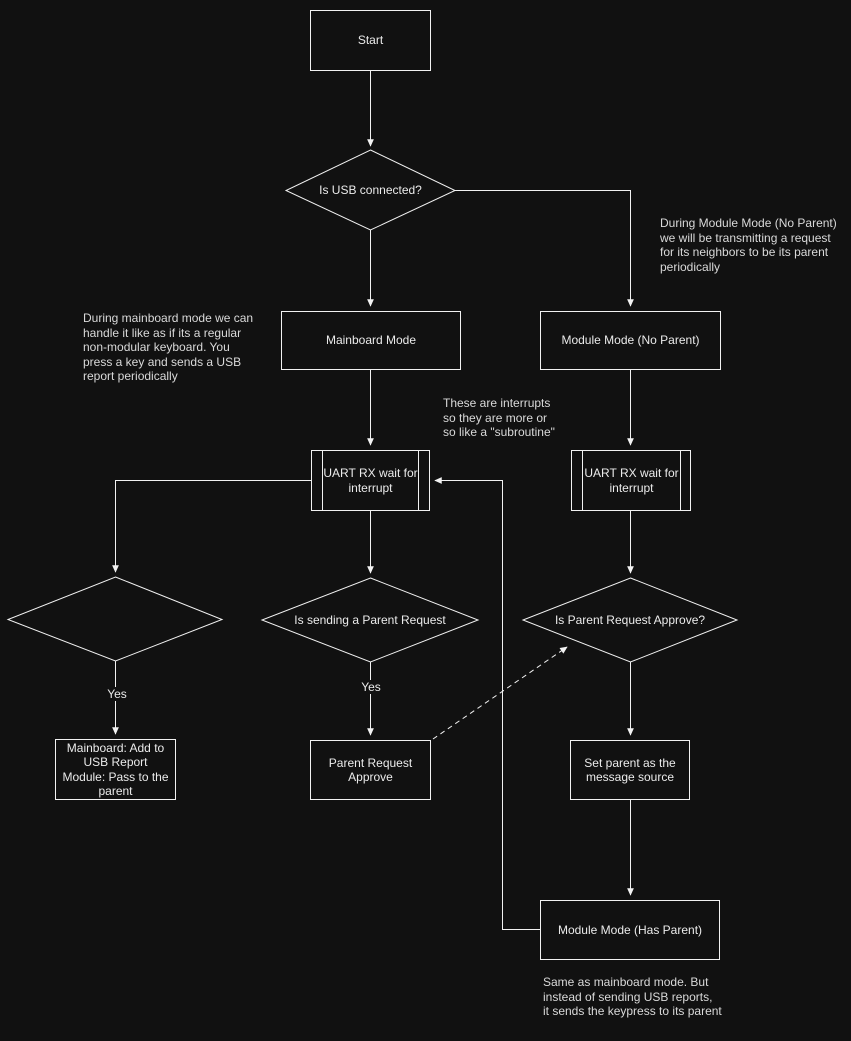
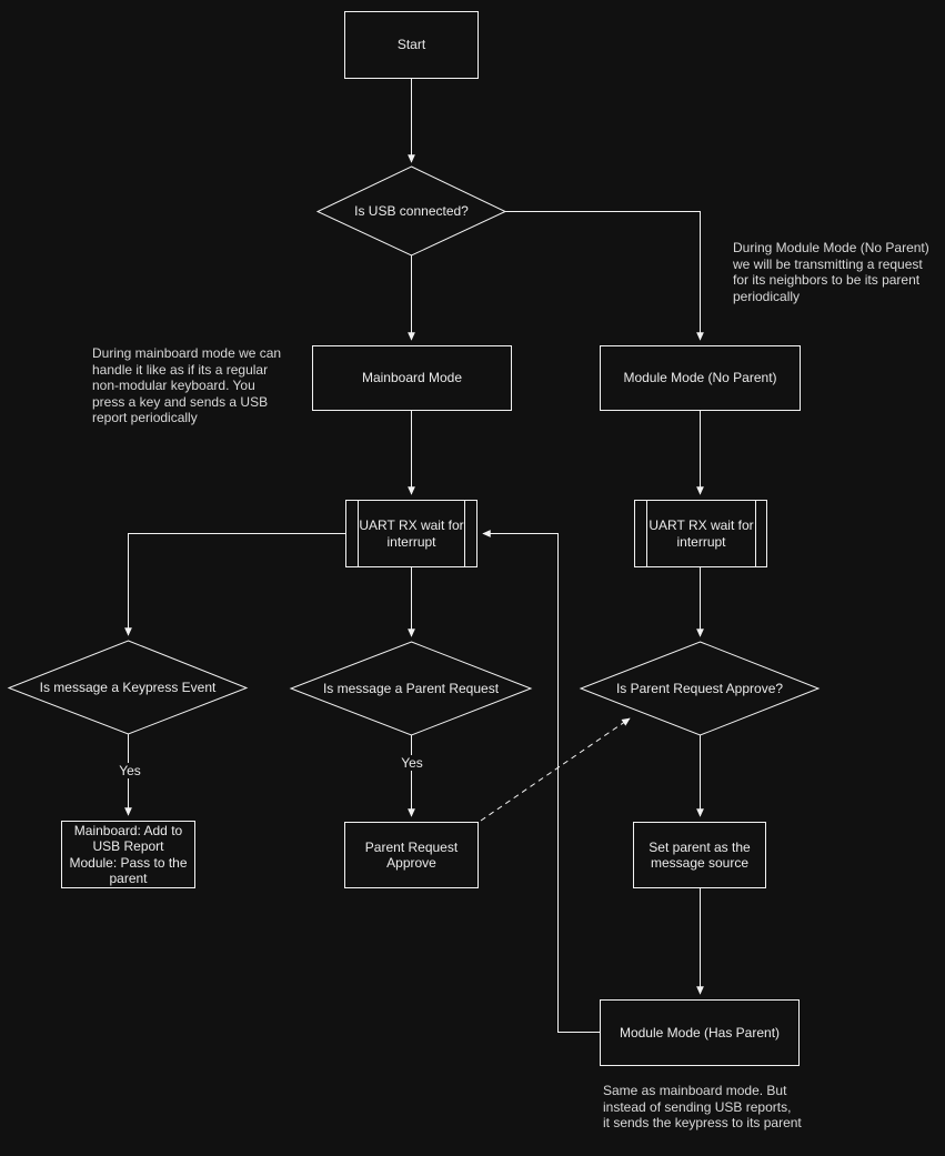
  Start
  Is USB connected?
  Mainboard Mode
  Module Mode (No Parent)
  UART RX wait for
  interrupt
  UART RX wait for
  interrupt
+ Is message a Keypress Event
- Is sending a Parent Request
+ Is message a Parent Request
  Is Parent Request Approve?
  Mainboard: Add to
  USB Report
  Module: Pass to the
  parent
  Parent Request
  Approve
  Set parent as the
  message source
  Module Mode (Has Parent)
  Yes
  Yes
  During mainboard mode we can
  handle it like as if its a regular
  non-modular keyboard. You
  press a key and sends a USB
  report periodically
  During Module Mode (No Parent)
  we will be transmitting a request
  for its neighbors to be its parent
  periodically
- These are interrupts
- so they are more or
- so like a "subroutine"
  Same as mainboard mode. But
  instead of sending USB reports,
  it sends the keypress to its parent
